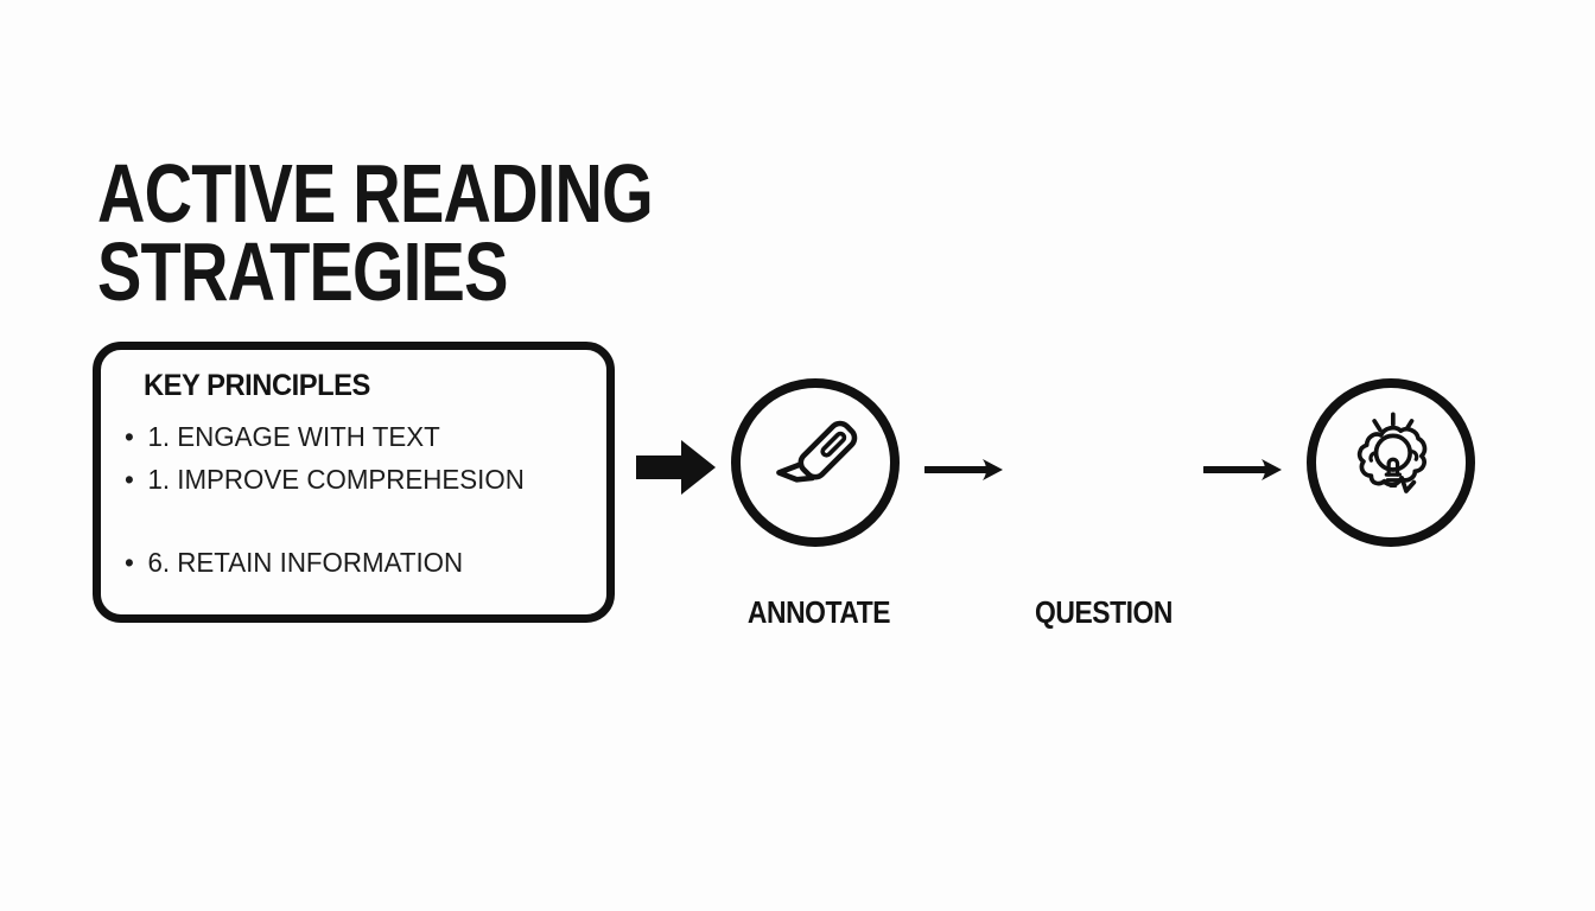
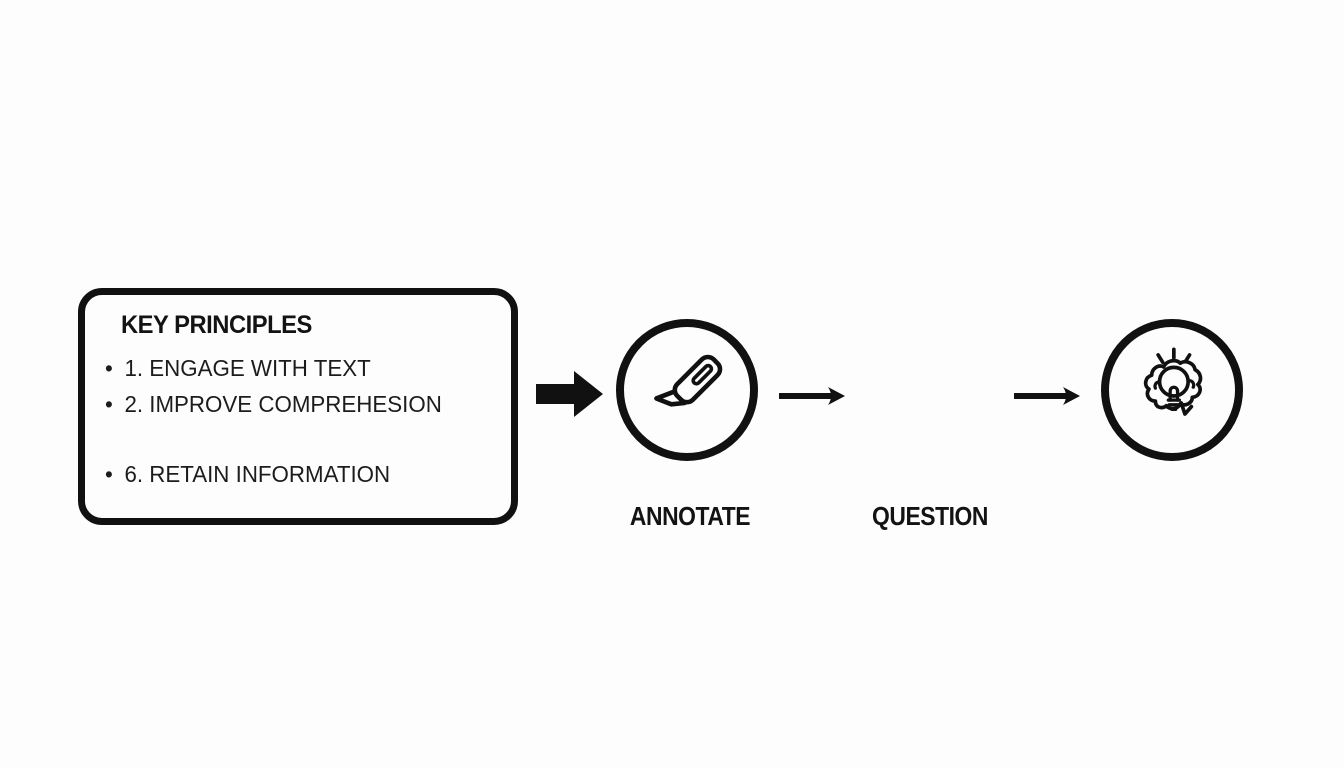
- ACTIVE READING
- STRATEGIES
  KEY PRINCIPLES
  •
  1. ENGAGE WITH TEXT
  •
- 1. IMPROVE COMPREHESION
+ 2. IMPROVE COMPREHESION
  •
  6. RETAIN INFORMATION
  ANNOTATE
  QUESTION
